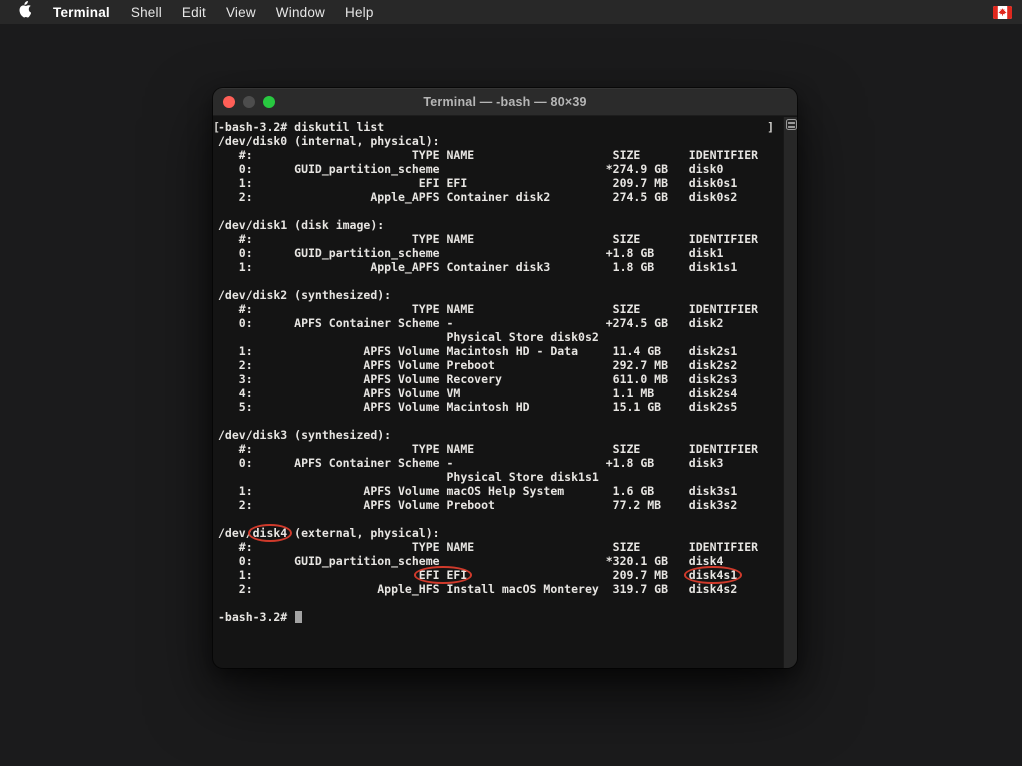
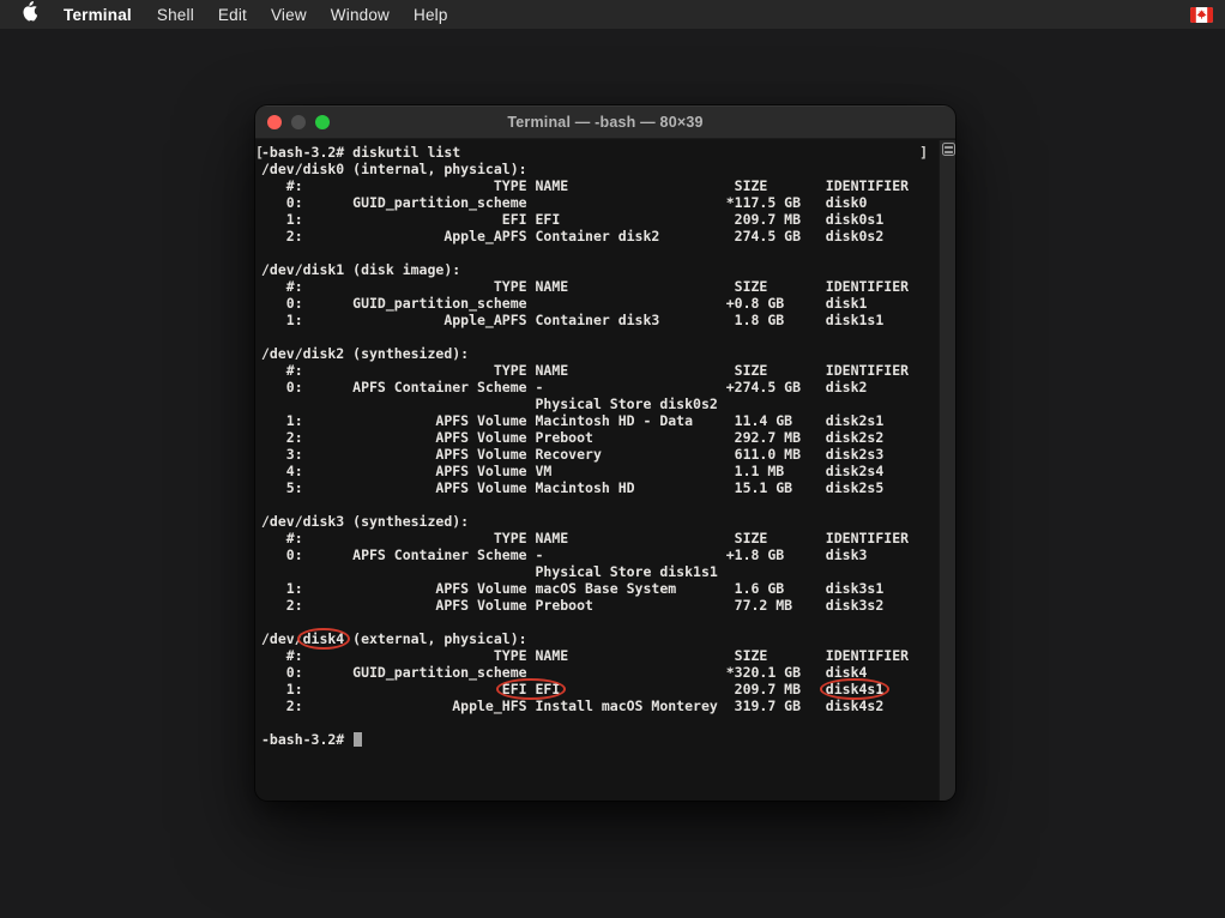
  Terminal
  Shell
  Edit
  View
  Window
  Help
  Terminal — -bash — 80×39
  [
  ]
  -bash-3.2# diskutil list
  /dev/disk0 (internal, physical):
  #: TYPE NAME SIZE IDENTIFIER
- 0: GUID_partition_scheme *274.9 GB disk0
+ 0: GUID_partition_scheme *117.5 GB disk0
  1: EFI EFI 209.7 MB disk0s1
  2: Apple_APFS Container disk2 274.5 GB disk0s2
  /dev/disk1 (disk image):
  #: TYPE NAME SIZE IDENTIFIER
- 0: GUID_partition_scheme +1.8 GB disk1
+ 0: GUID_partition_scheme +0.8 GB disk1
  1: Apple_APFS Container disk3 1.8 GB disk1s1
  /dev/disk2 (synthesized):
  #: TYPE NAME SIZE IDENTIFIER
  0: APFS Container Scheme - +274.5 GB disk2
  Physical Store disk0s2
  1: APFS Volume Macintosh HD - Data 11.4 GB disk2s1
  2: APFS Volume Preboot 292.7 MB disk2s2
  3: APFS Volume Recovery 611.0 MB disk2s3
  4: APFS Volume VM 1.1 MB disk2s4
  5: APFS Volume Macintosh HD 15.1 GB disk2s5
  /dev/disk3 (synthesized):
  #: TYPE NAME SIZE IDENTIFIER
  0: APFS Container Scheme - +1.8 GB disk3
  Physical Store disk1s1
- 1: APFS Volume macOS Help System 1.6 GB disk3s1
+ 1: APFS Volume macOS Base System 1.6 GB disk3s1
  2: APFS Volume Preboot 77.2 MB disk3s2
  /dev/disk4 (external, physical):
  #: TYPE NAME SIZE IDENTIFIER
  0: GUID_partition_scheme *320.1 GB disk4
  1: EFI EFI 209.7 MB disk4s1
  2: Apple_HFS Install macOS Monterey 319.7 GB disk4s2
  -bash-3.2#
